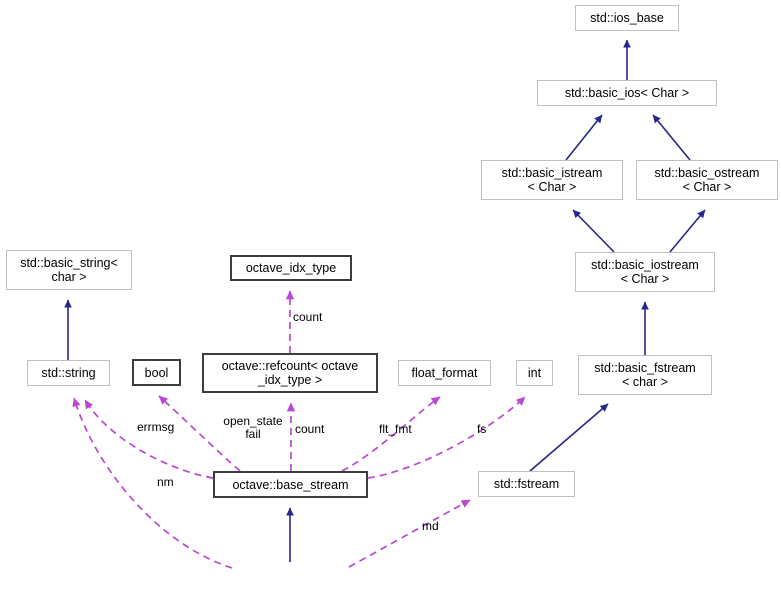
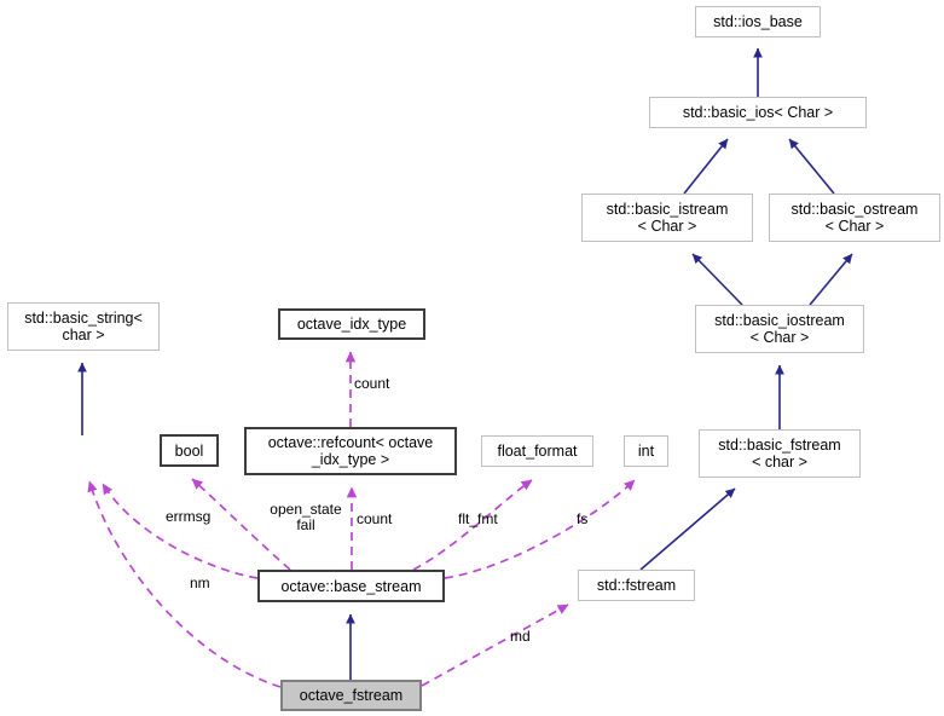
  std::ios_base
  std::basic_ios< Char >
  std::basic_istream
  < Char >
  std::basic_ostream
  < Char >
  std::basic_iostream
  < Char >
  std::basic_fstream
  < char >
  std::basic_string<
  char >
  octave_idx_type
- std::string
  bool
  octave::refcount< octave
  _idx_type >
  float_format
  int
  octave::base_stream
  std::fstream
+ octave_fstream
  count
  errmsg
  open_state
  fail
  count
  flt_fmt
  fs
  nm
  md
